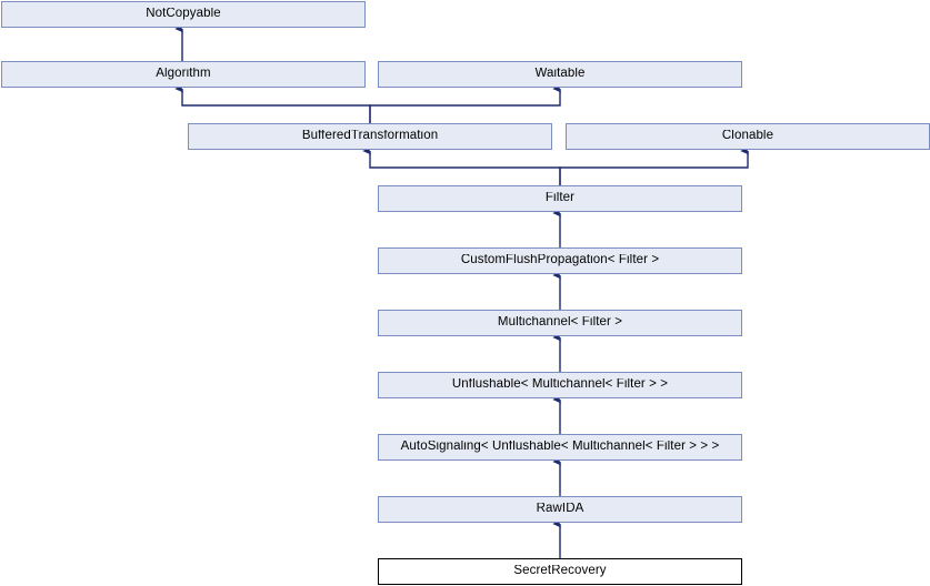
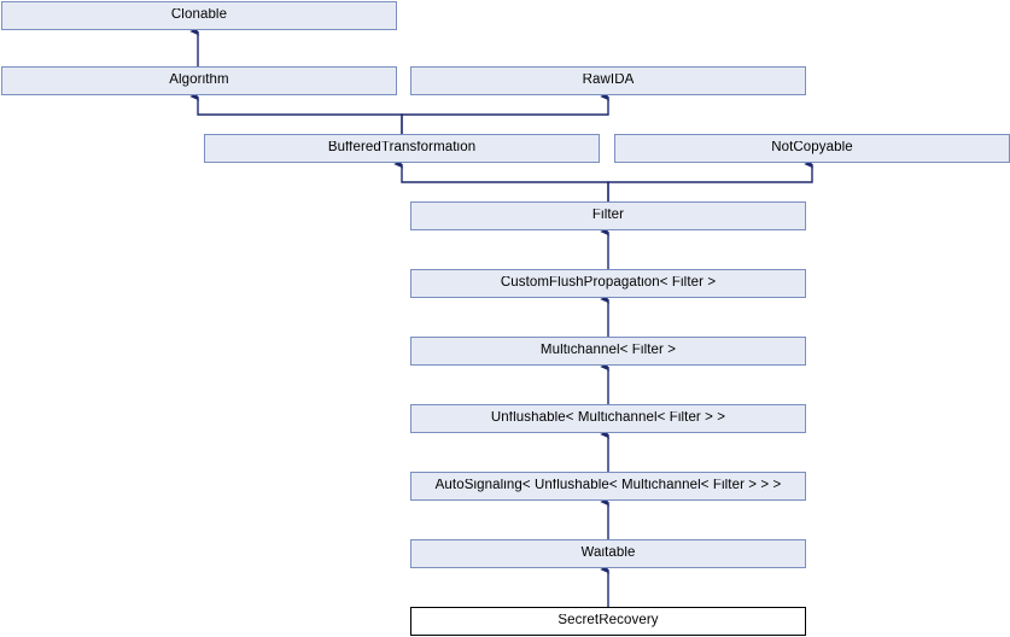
- NotCopyable
+ Clonable
  Algorithm
- Waitable
+ RawIDA
  BufferedTransformation
- Clonable
+ NotCopyable
  Filter
  CustomFlushPropagation< Filter >
  Multichannel< Filter >
  Unflushable< Multichannel< Filter > >
  AutoSignaling< Unflushable< Multichannel< Filter > > >
- RawIDA
+ Waitable
  SecretRecovery
